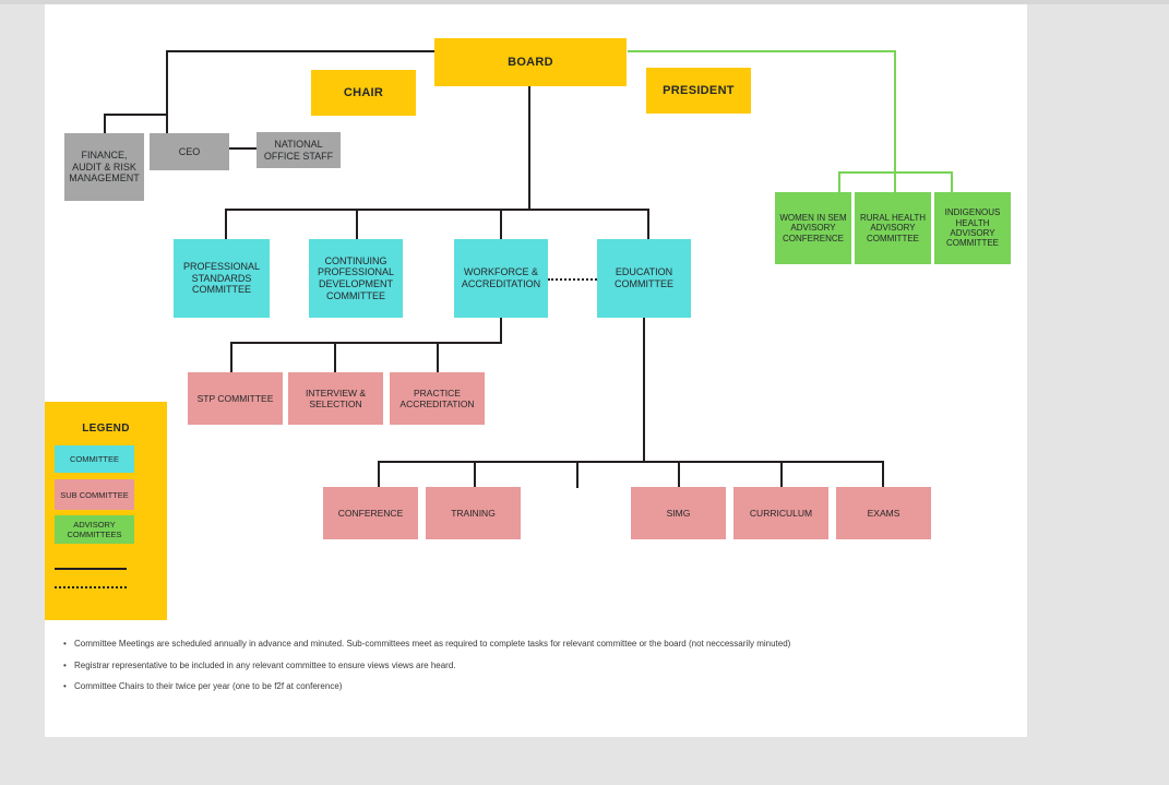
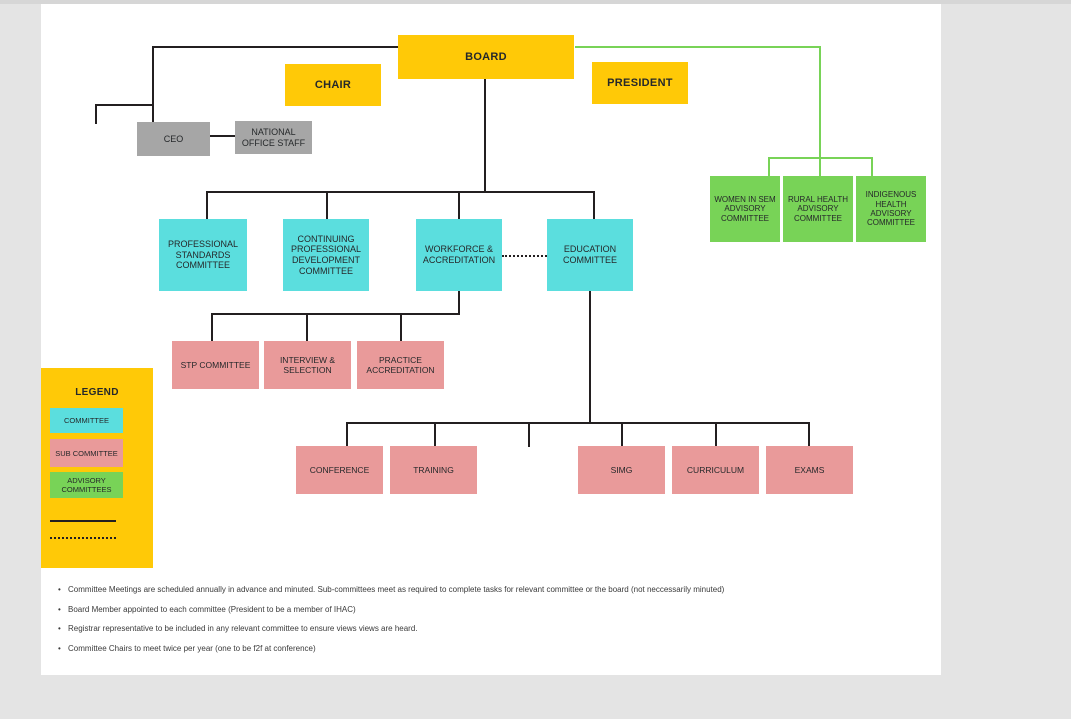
  BOARD
  CHAIR
  PRESIDENT
- FINANCE, AUDIT & RISK MANAGEMENT
  CEO
  NATIONAL OFFICE STAFF
  PROFESSIONAL STANDARDS COMMITTEE
  CONTINUING PROFESSIONAL DEVELOPMENT COMMITTEE
  WORKFORCE & ACCREDITATION
  EDUCATION COMMITTEE
  STP COMMITTEE
  INTERVIEW & SELECTION
  PRACTICE ACCREDITATION
  CONFERENCE
  TRAINING
  SIMG
  CURRICULUM
  EXAMS
- WOMEN IN SEM ADVISORY CONFERENCE
+ WOMEN IN SEM ADVISORY COMMITTEE
  RURAL HEALTH ADVISORY COMMITTEE
  INDIGENOUS HEALTH ADVISORY COMMITTEE
  LEGEND
  COMMITTEE
  SUB COMMITTEE
  ADVISORY COMMITTEES
  Committee Meetings are scheduled annually in advance and minuted. Sub-committees meet as required to complete tasks for relevant committee or the board (not neccessarily minuted)
+ Board Member appointed to each committee (President to be a member of IHAC)
  Registrar representative to be included in any relevant committee to ensure views views are heard.
- Committee Chairs to their twice per year (one to be f2f at conference)
+ Committee Chairs to meet twice per year (one to be f2f at conference)
